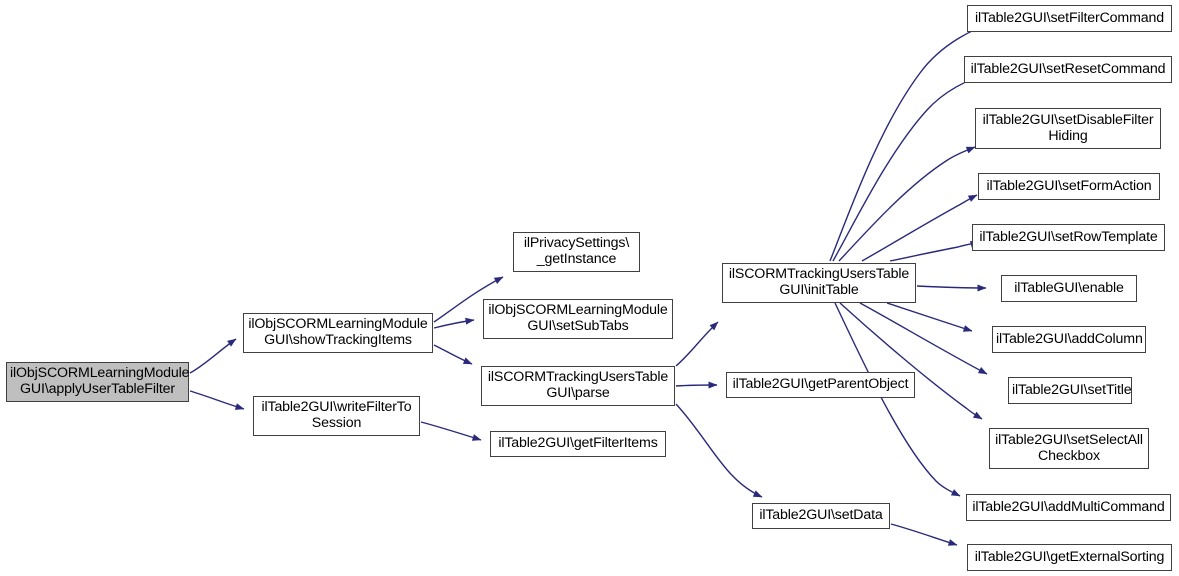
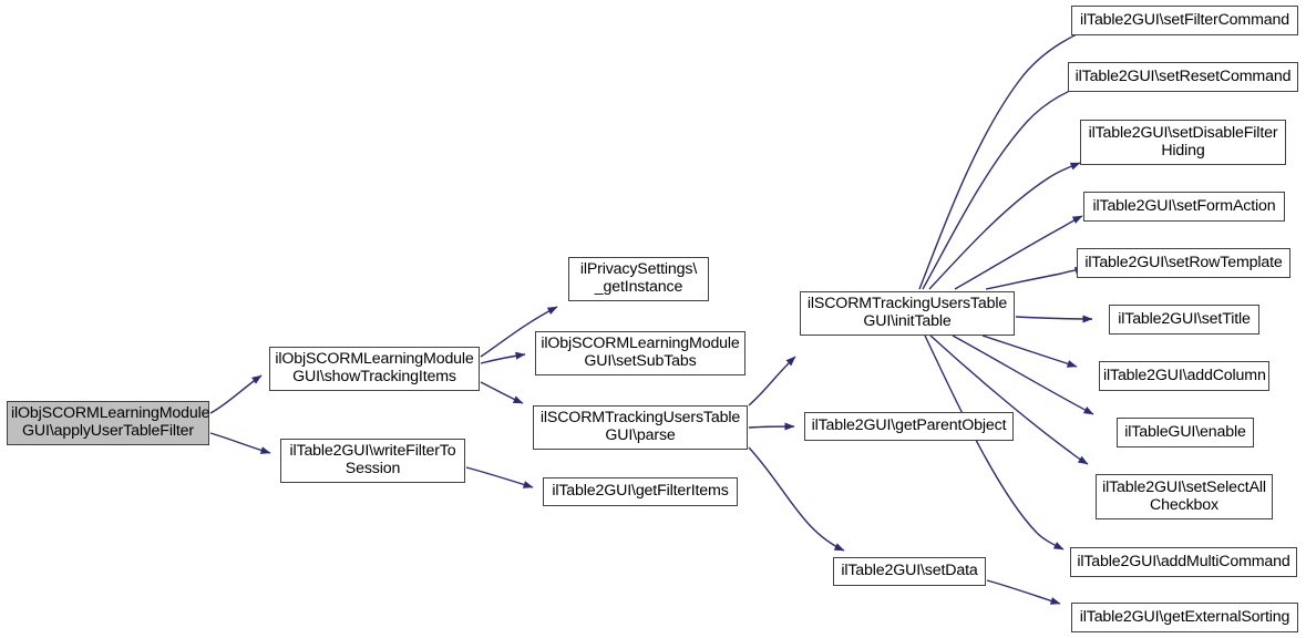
  ilObjSCORMLearningModule
  GUI\applyUserTableFilter
  ilObjSCORMLearningModule
  GUI\showTrackingItems
  ilTable2GUI\writeFilterTo
  Session
  ilPrivacySettings\
  _getInstance
  ilObjSCORMLearningModule
  GUI\setSubTabs
  ilSCORMTrackingUsersTable
  GUI\parse
  ilTable2GUI\getFilterItems
  ilSCORMTrackingUsersTable
  GUI\initTable
  ilTable2GUI\getParentObject
  ilTable2GUI\setData
  ilTable2GUI\setFilterCommand
  ilTable2GUI\setResetCommand
  ilTable2GUI\setDisableFilter
  Hiding
  ilTable2GUI\setFormAction
  ilTable2GUI\setRowTemplate
- ilTableGUI\enable
+ ilTable2GUI\setTitle
  ilTable2GUI\addColumn
- ilTable2GUI\setTitle
+ ilTableGUI\enable
  ilTable2GUI\setSelectAll
  Checkbox
  ilTable2GUI\addMultiCommand
  ilTable2GUI\getExternalSorting
